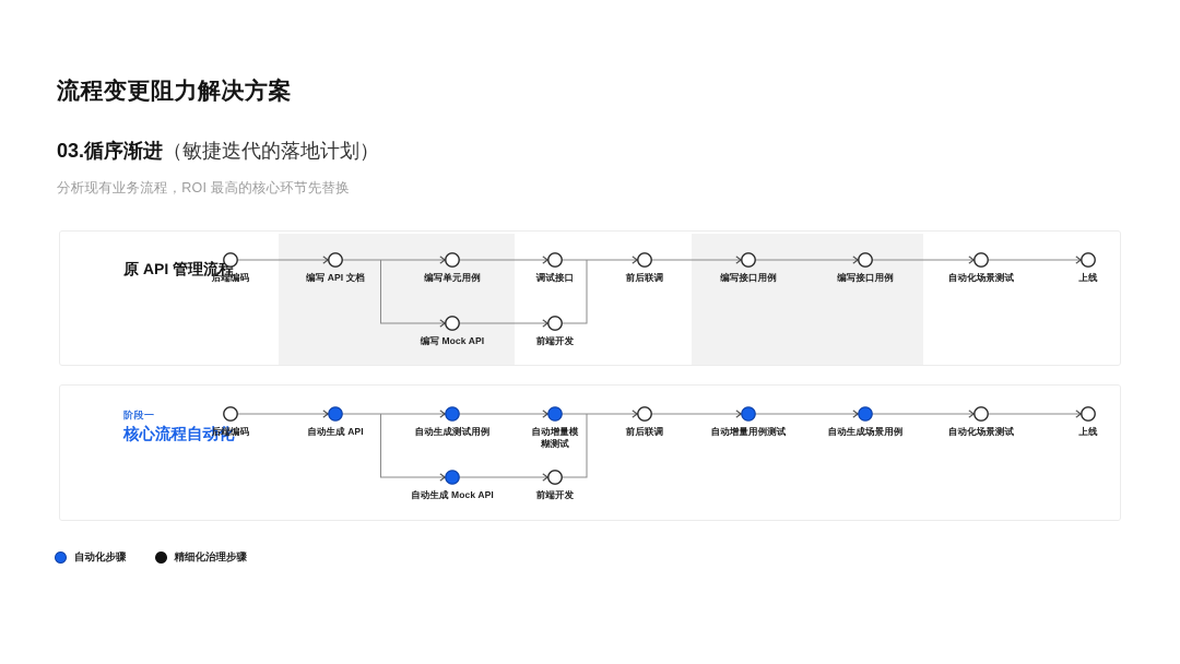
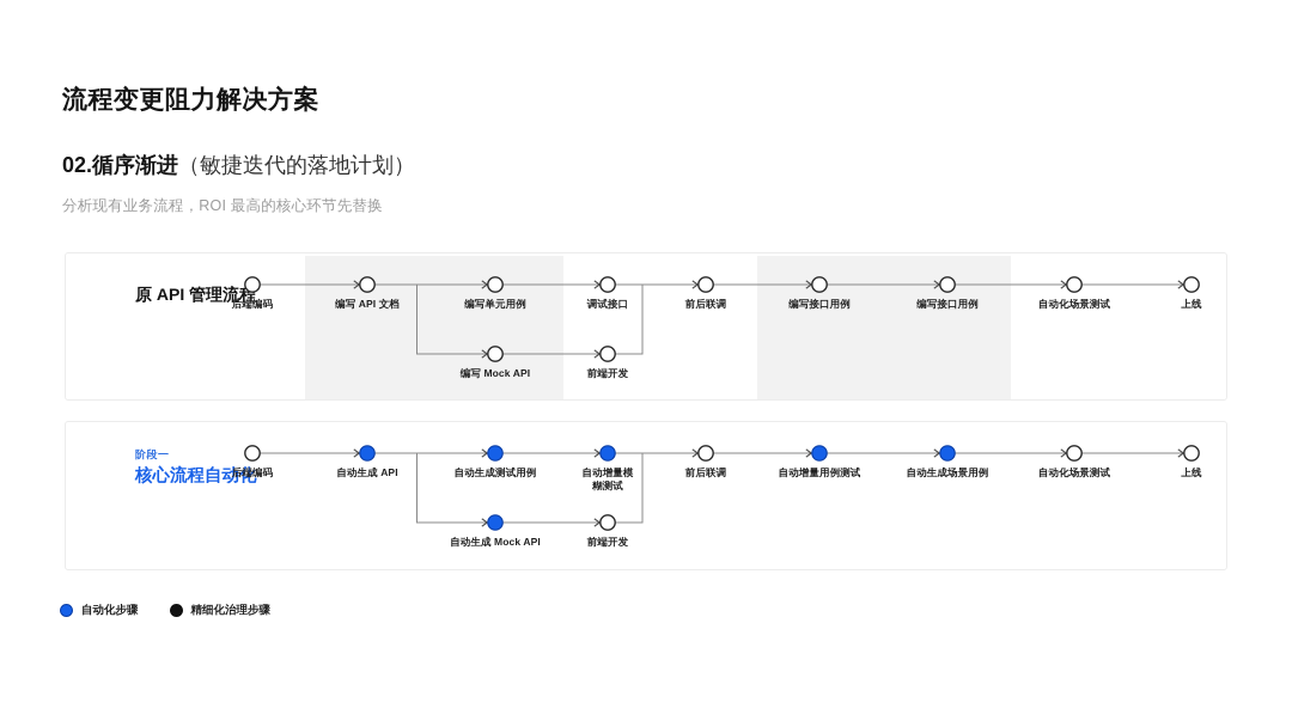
  流程变更阻力解决方案
- 03.循序渐进（敏捷迭代的落地计划）
+ 02.循序渐进（敏捷迭代的落地计划）
  分析现有业务流程，ROI 最高的核心环节先替换
  原 API 管理流程
  后端编码
  编写 API 文档
  编写单元用例
  调试接口
  前后联调
  编写接口用例
  编写接口用例
  自动化场景测试
  上线
  编写 Mock API
  前端开发
  阶段一
  核心流程自动化
  后端编码
  自动生成 API
  自动生成测试用例
  自动增量模
  糊测试
  前后联调
  自动增量用例测试
  自动生成场景用例
  自动化场景测试
  上线
  自动生成 Mock API
  前端开发
  自动化步骤
  精细化治理步骤
